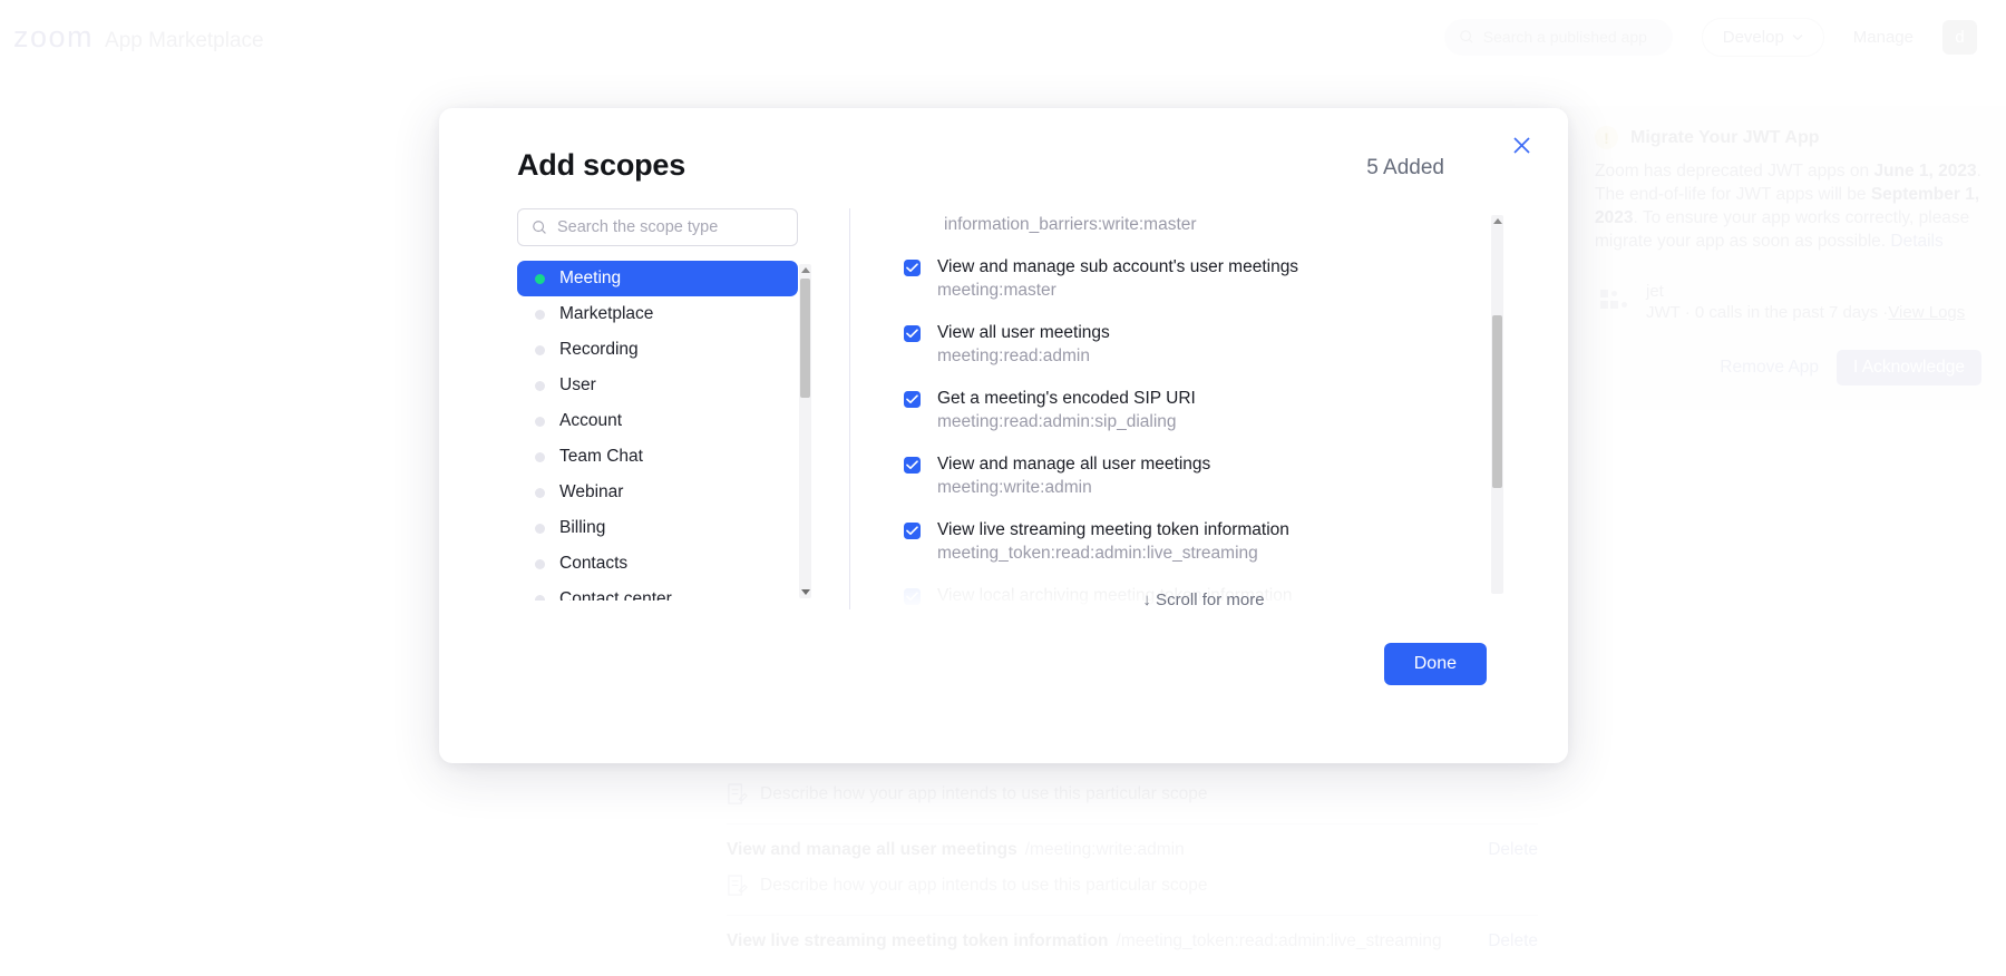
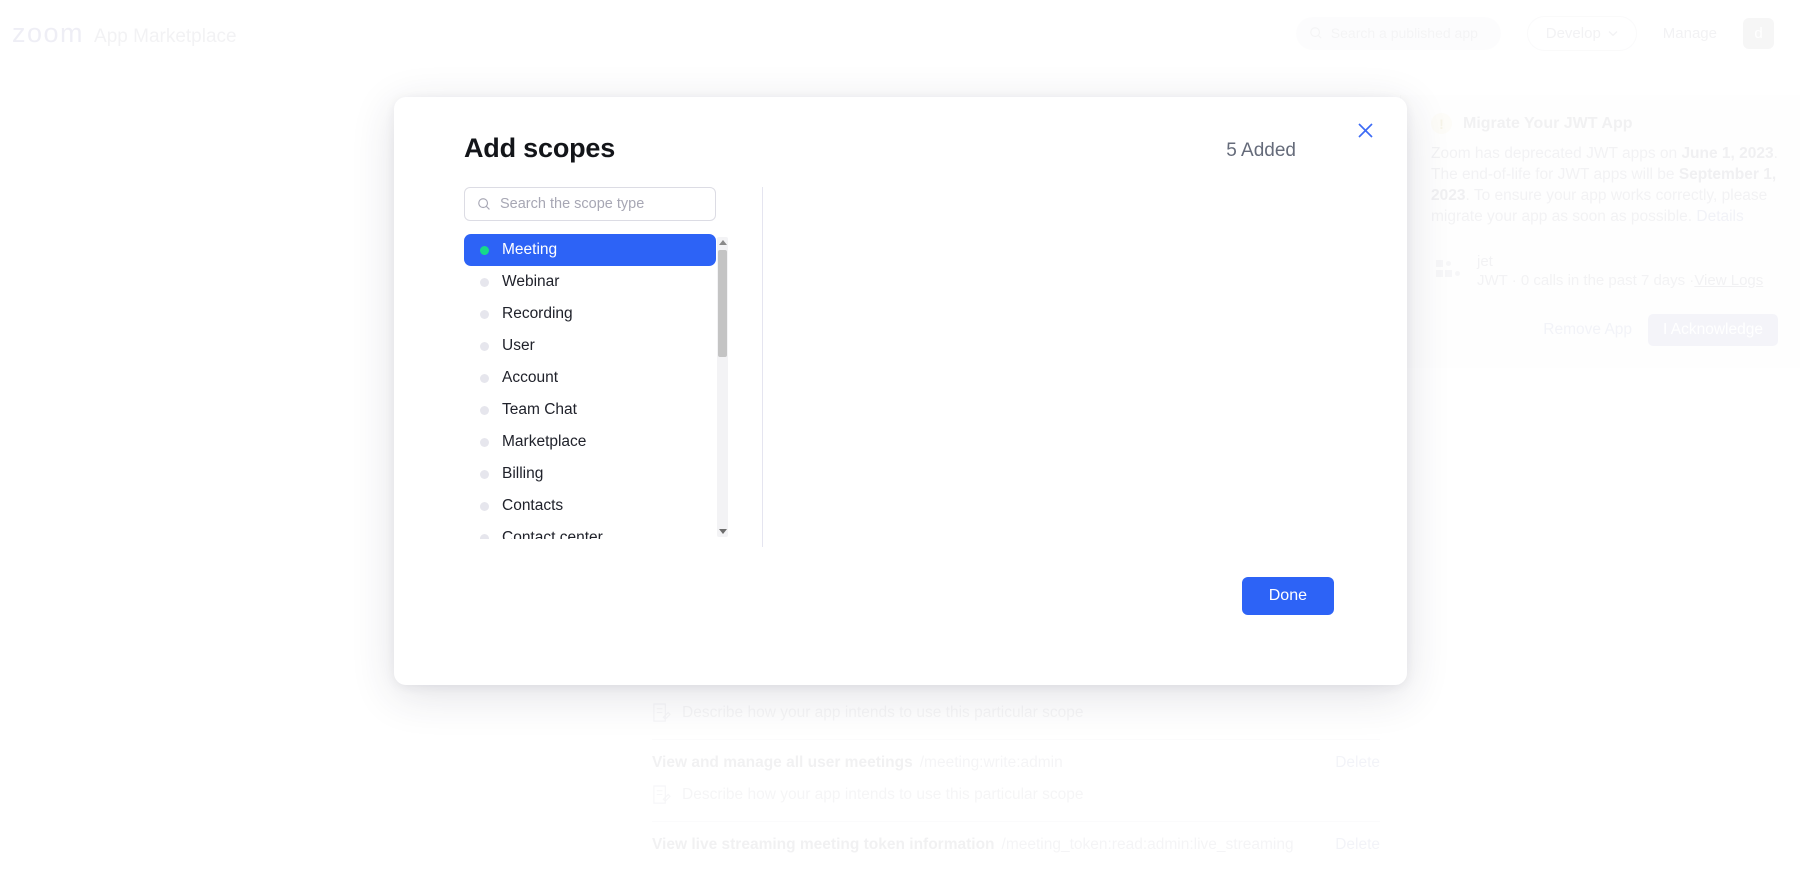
  Add scopes
  5 Added
  Search the scope type
  Meeting
- Marketplace
+ Webinar
  Recording
  User
  Account
  Team Chat
- Webinar
+ Marketplace
  Billing
  Contacts
  Contact center
- information_barriers:write:master
- View and manage sub account's user meetings
- meeting:master
- View all user meetings
- meeting:read:admin
- Get a meeting's encoded SIP URI
- meeting:read:admin:sip_dialing
- View and manage all user meetings
- meeting:write:admin
- View live streaming meeting token information
- meeting_token:read:admin:live_streaming
- ↓ Scroll for more
  Done
